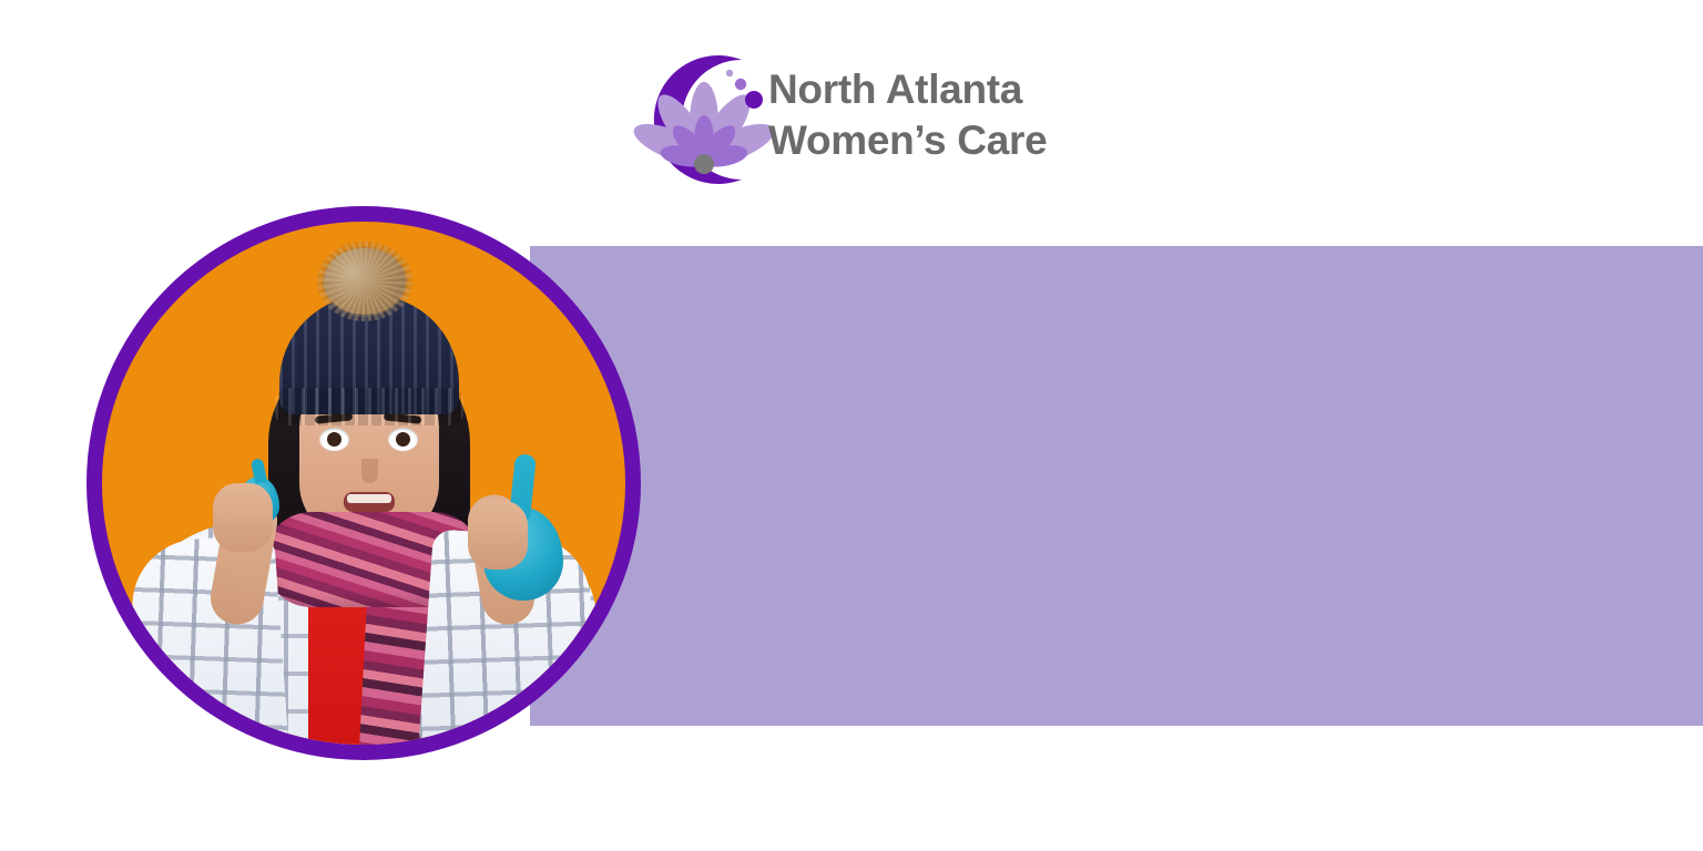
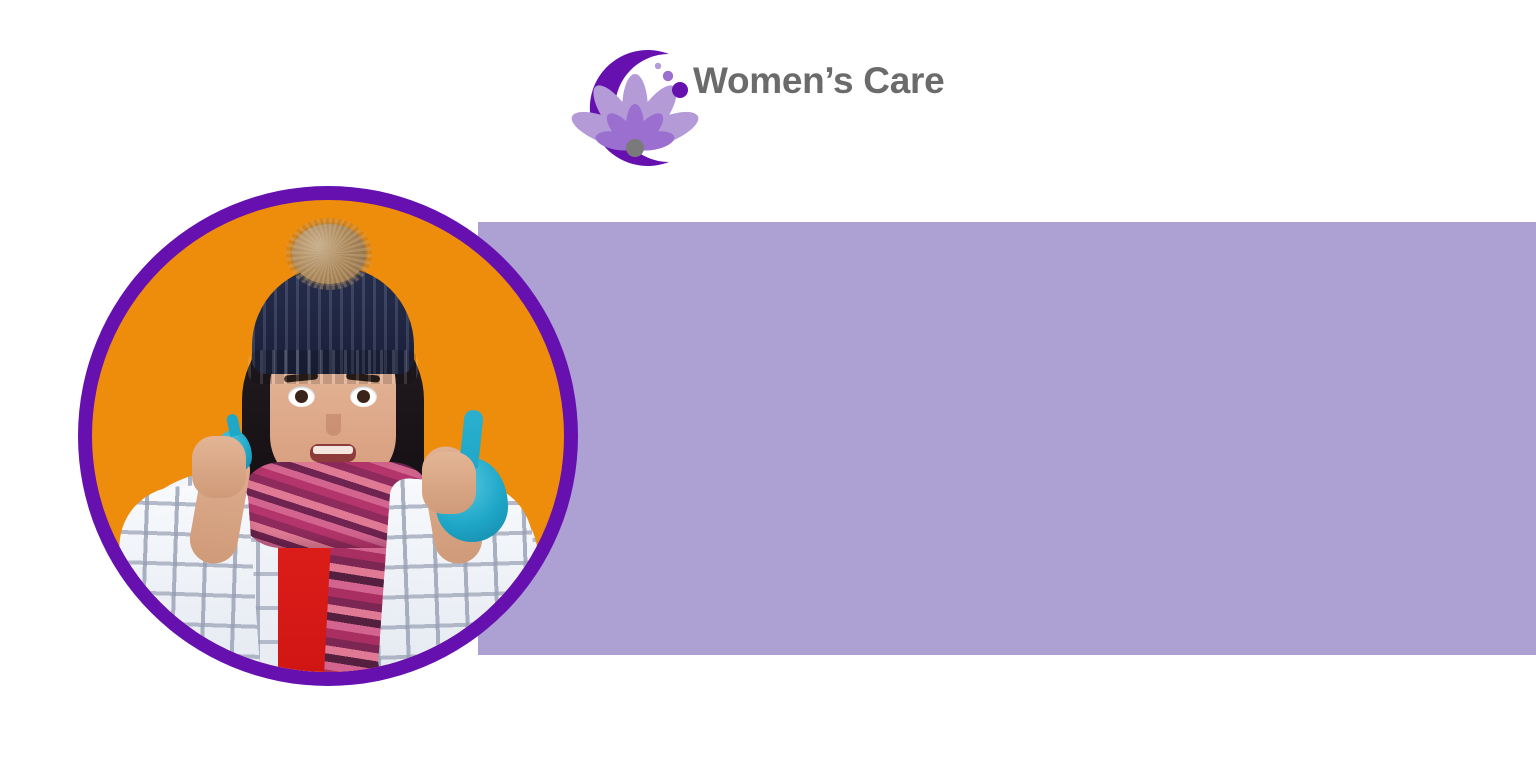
- North Atlanta
  Women’s Care
